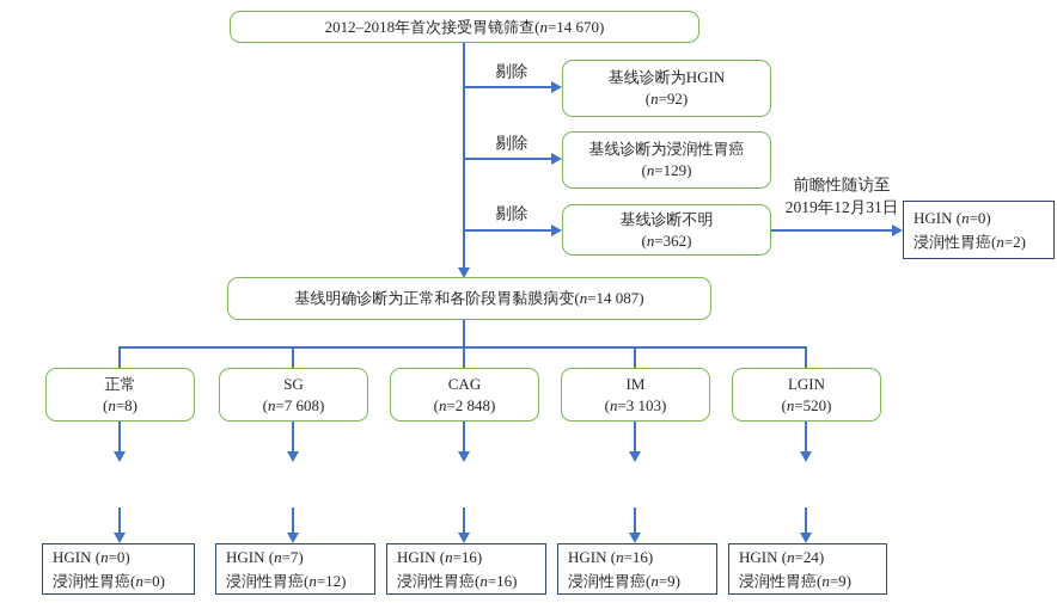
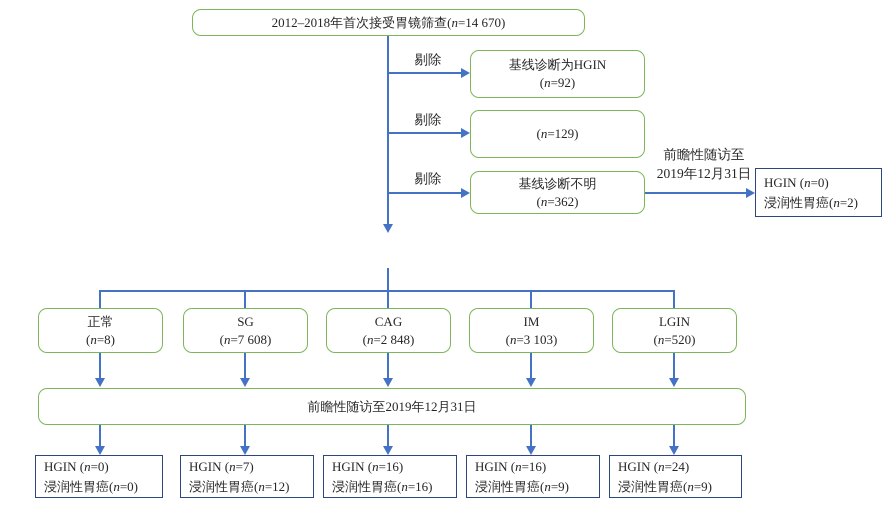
  2012–2018年首次接受胃镜筛查(n=14 670)
  剔除
  基线诊断为HGIN
  (n=92)
  剔除
- 基线诊断为浸润性胃癌
  (n=129)
  剔除
  基线诊断不明
  (n=362)
  前瞻性随访至
  2019年12月31日
  HGIN (n=0)
  浸润性胃癌(n=2)
- 基线明确诊断为正常和各阶段胃黏膜病变(n=14 087)
  正常
  (n=8)
  SG
  (n=7 608)
  CAG
  (n=2 848)
  IM
  (n=3 103)
  LGIN
  (n=520)
+ 前瞻性随访至2019年12月31日
  HGIN (n=0)
  浸润性胃癌(n=0)
  HGIN (n=7)
  浸润性胃癌(n=12)
  HGIN (n=16)
  浸润性胃癌(n=16)
  HGIN (n=16)
  浸润性胃癌(n=9)
  HGIN (n=24)
  浸润性胃癌(n=9)
